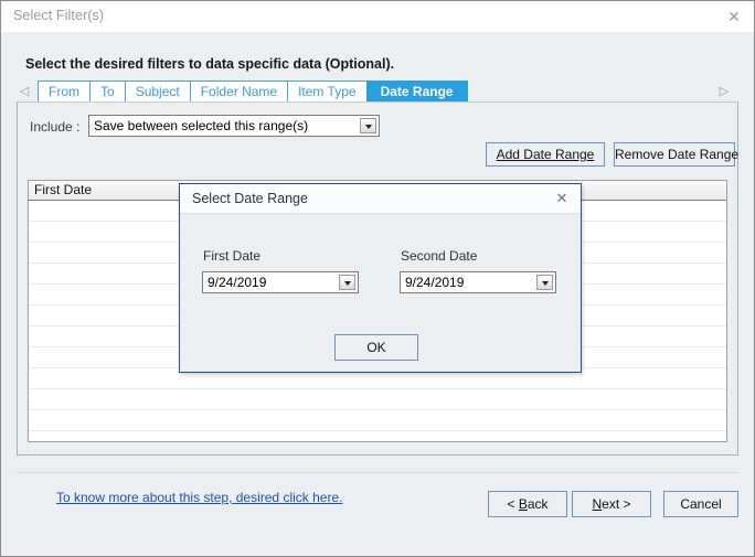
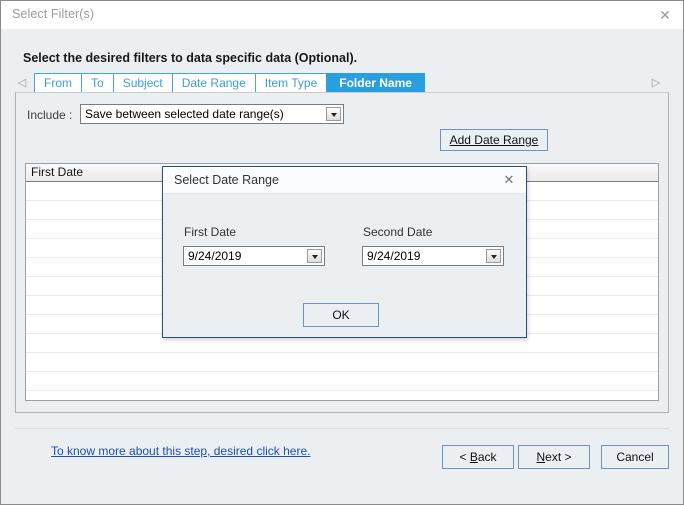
  Select Filter(s)
  ✕
  Select the desired filters to data specific data (Optional).
  ◁
  ▷
  From
  To
  Subject
- Folder Name
+ Date Range
  Item Type
- Date Range
+ Folder Name
  Include :
- Save between selected this range(s)
+ Save between selected date range(s)
  Add Date Range
- Remove Date Range
  First Date
  To know more about this step, desired click here.
  < Back
  Next >
  Cancel
  Select Date Range
  ✕
  First Date
  9/24/2019
  Second Date
  9/24/2019
  OK
